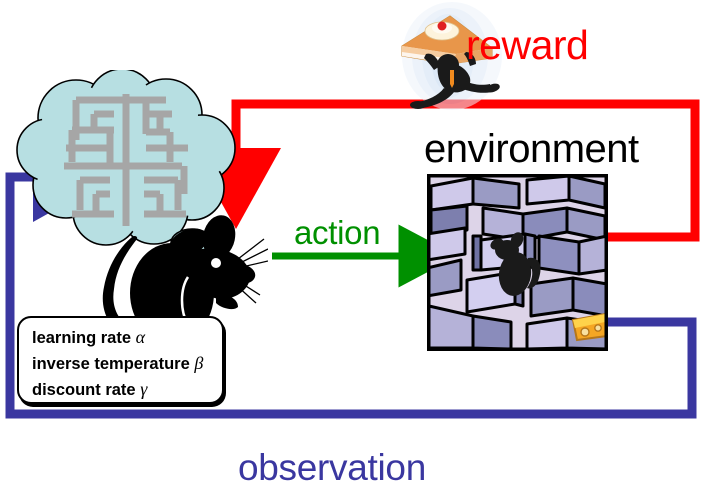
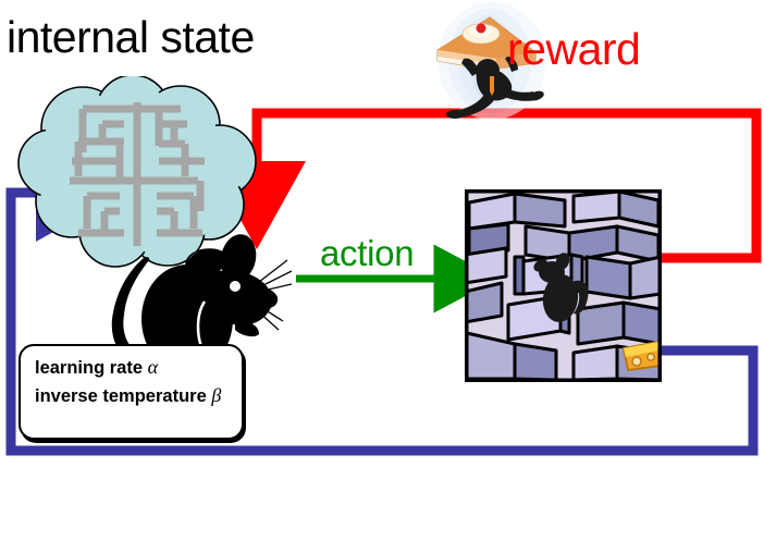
+ internal state
  reward
- environment
  action
- observation
  learning rate α
  inverse temperature β
- discount rate γ
